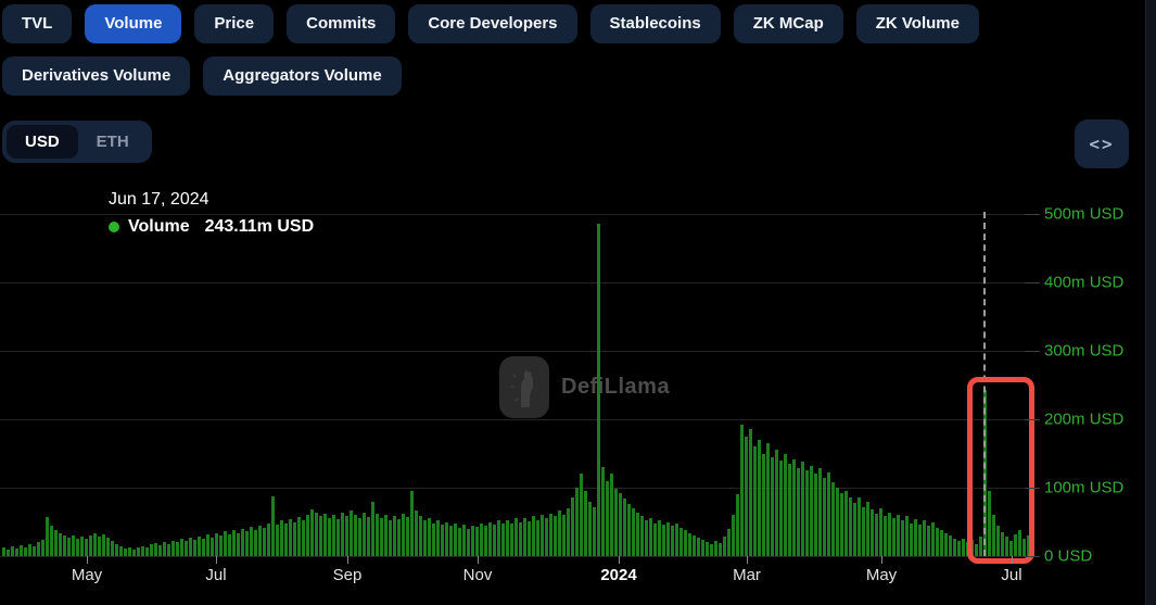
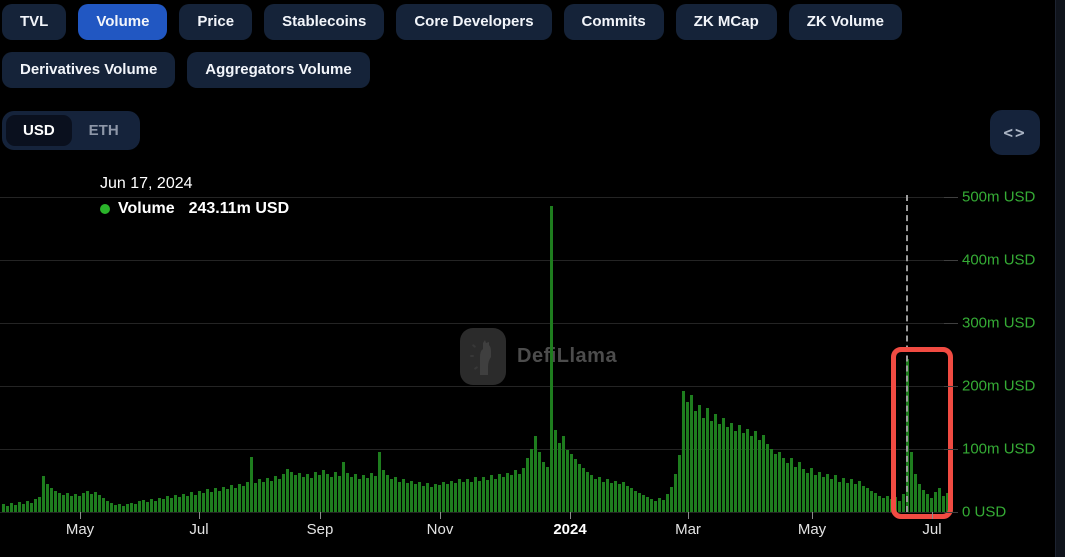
  TVL
  Volume
  Price
- Commits
+ Stablecoins
  Core Developers
- Stablecoins
+ Commits
  ZK MCap
  ZK Volume
  Derivatives Volume
  Aggregators Volume
  USD
  ETH
  <>
  DefiLlama
  May
  Jul
  Sep
  Nov
  2024
  Mar
  May
  Jul
  500m USD
  400m USD
  300m USD
  200m USD
  100m USD
  0 USD
  Jun 17, 2024
  Volume
  243.11m USD
